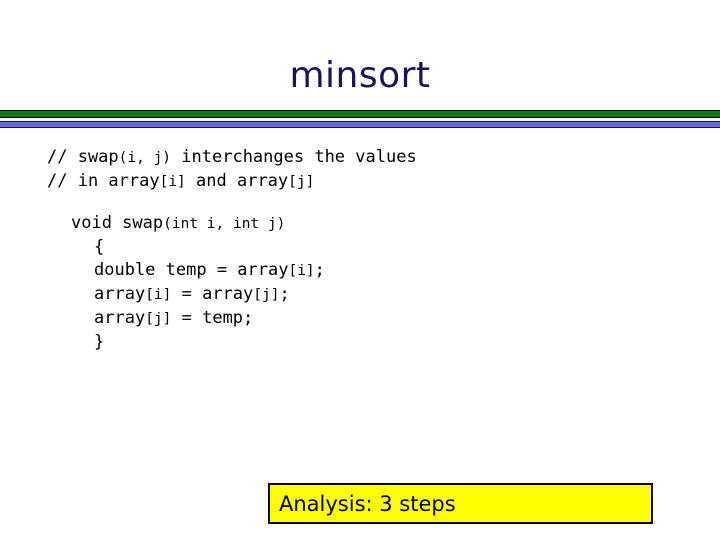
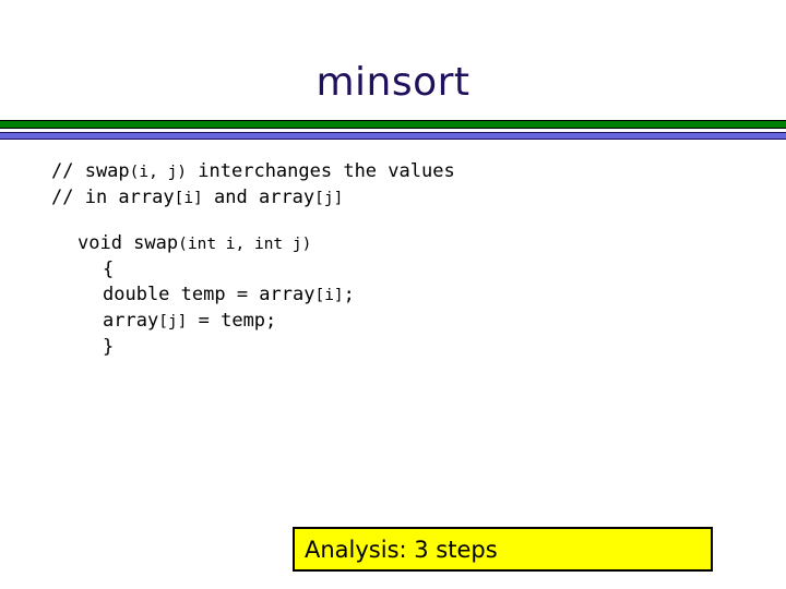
  minsort
  // swap(i, j) interchanges the values
  // in array[i] and array[j]
  void swap(int i, int j)
  {
  double temp = array[i];
- array[i] = array[j];
  array[j] = temp;
  }
  Analysis: 3 steps
